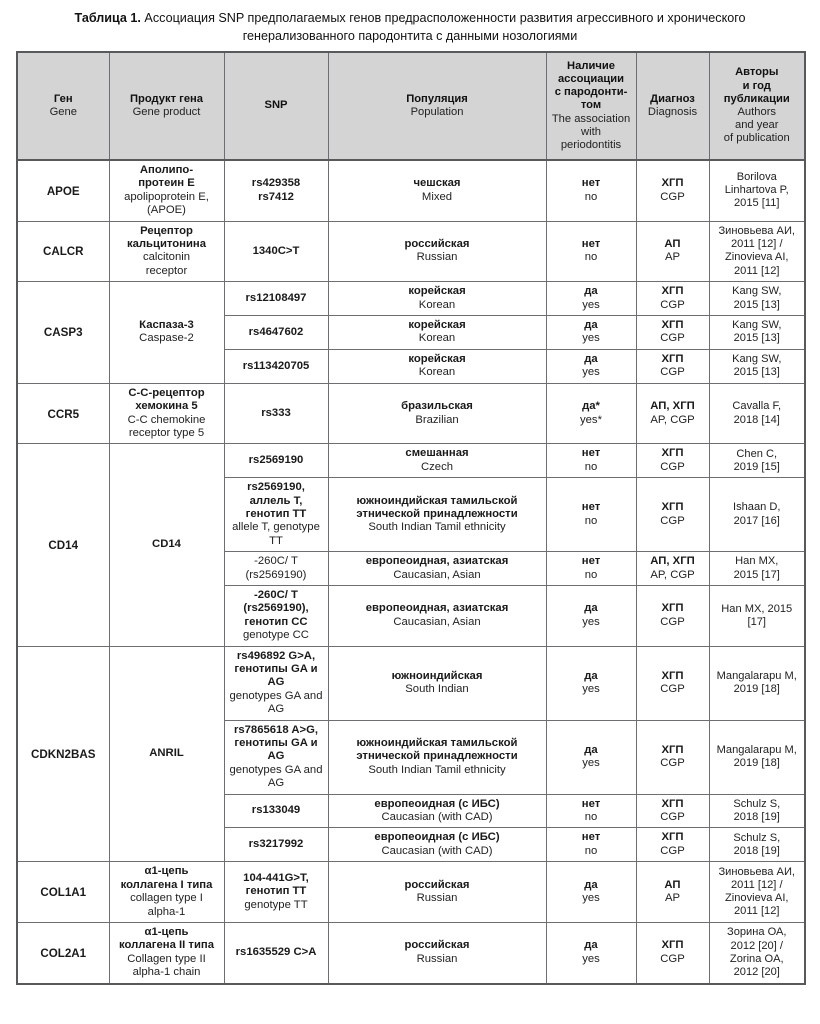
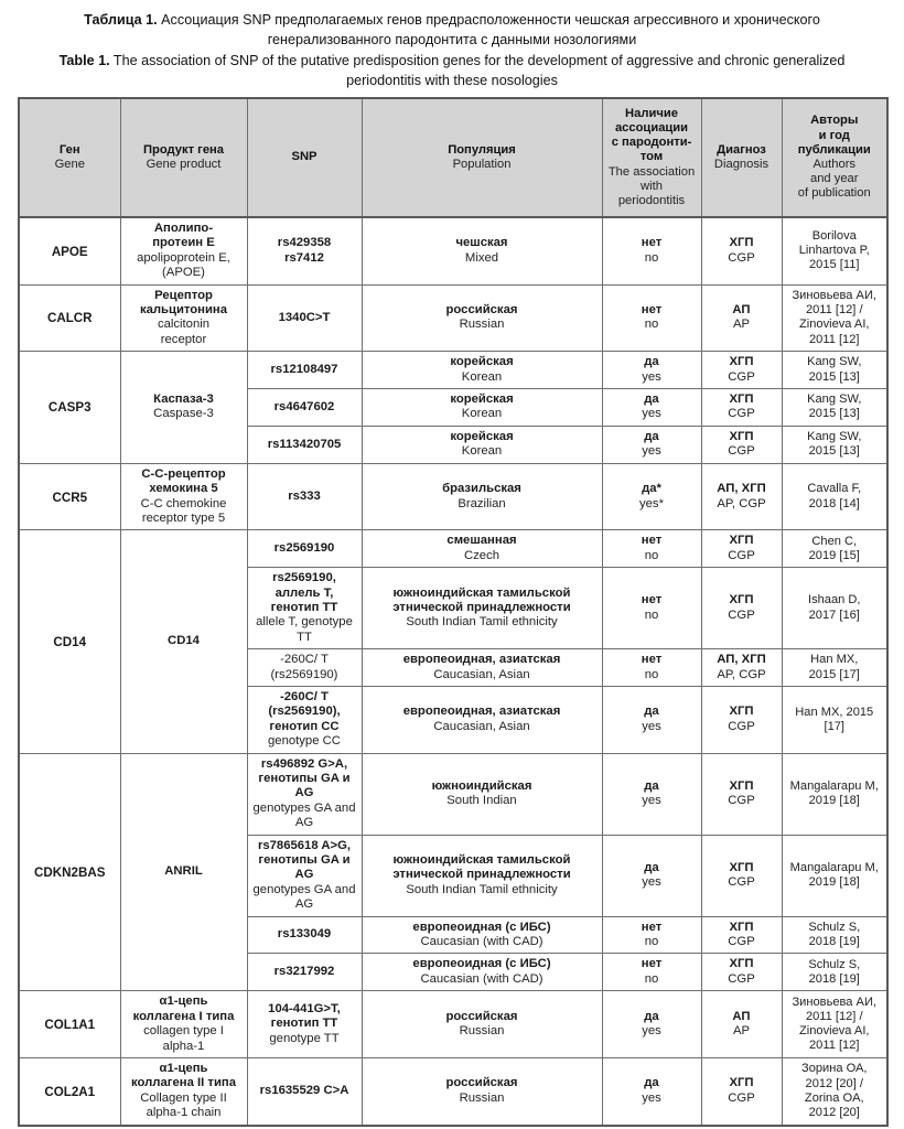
- Таблица 1. Ассоциация SNP предполагаемых генов предрасположенности развития агрессивного и хронического генерализованного пародонтита с данными нозологиями
+ Таблица 1. Ассоциация SNP предполагаемых генов предрасположенности чешская агрессивного и хронического генерализованного пародонтита с данными нозологиями
+ Table 1. The association of SNP of the putative predisposition genes for the development of aggressive and chronic generalized periodontitis with these nosologies
  ГенGene	Продукт генаGene product	SNP	ПопуляцияPopulation	Наличиеассоциациис пародонти-томThe associationwithperiodontitis	ДиагнозDiagnosis	Авторыи годпубликацииAuthorsand yearof publication
  APOE	Аполипо-протеин Eapolipoprotein E,(APOE)	rs429358rs7412	чешскаяMixed	нетno	ХГПCGP	BorilovaLinhartova P,2015 [11]
  CALCR	Рецепторкальцитонинаcalcitoninreceptor	1340C>T	российскаяRussian	нетno	АПAP	Зиновьева АИ,2011 [12] /Zinovieva AI,2011 [12]
- CASP3	Каспаза-3Caspase-2	rs12108497	корейскаяKorean	даyes	ХГПCGP	Kang SW,2015 [13]
+ CASP3	Каспаза-3Caspase-3	rs12108497	корейскаяKorean	даyes	ХГПCGP	Kang SW,2015 [13]
  rs4647602	корейскаяKorean	даyes	ХГПCGP	Kang SW,2015 [13]
  rs113420705	корейскаяKorean	даyes	ХГПCGP	Kang SW,2015 [13]
  CCR5	C-C-рецепторхемокина 5C-C chemokinereceptor type 5	rs333	бразильскаяBrazilian	да*yes*	АП, ХГПAP, CGP	Cavalla F,2018 [14]
  CD14	CD14	rs2569190	смешаннаяCzech	нетno	ХГПCGP	Chen C,2019 [15]
  rs2569190,аллель T, генотип TTallele T, genotype TT	южноиндийская тамильскойэтнической принадлежностиSouth Indian Tamil ethnicity	нетno	ХГПCGP	Ishaan D,2017 [16]
  -260C/ T(rs2569190)	европеоидная, азиатскаяCaucasian, Asian	нетno	АП, ХГПAP, CGP	Han MX,2015 [17]
  -260C/ T(rs2569190),генотип CCgenotype CC	европеоидная, азиатскаяCaucasian, Asian	даyes	ХГПCGP	Han MX, 2015[17]
  CDKN2BAS	ANRIL	rs496892 G>A,генотипы GA и AGgenotypes GA and AG	южноиндийскаяSouth Indian	даyes	ХГПCGP	Mangalarapu M,2019 [18]
  rs7865618 A>G,генотипы GA и AGgenotypes GA and AG	южноиндийская тамильскойэтнической принадлежностиSouth Indian Tamil ethnicity	даyes	ХГПCGP	Mangalarapu M,2019 [18]
  rs133049	европеоидная (с ИБС)Caucasian (with CAD)	нетno	ХГПCGP	Schulz S,2018 [19]
  rs3217992	европеоидная (с ИБС)Caucasian (with CAD)	нетno	ХГПCGP	Schulz S,2018 [19]
  COL1A1	α1-цепьколлагена I типаcollagen type Ialpha-1	104-441G>T,генотип TTgenotype TT	российскаяRussian	даyes	АПAP	Зиновьева АИ,2011 [12] /Zinovieva AI,2011 [12]
  COL2A1	α1-цепьколлагена II типаCollagen type IIalpha-1 chain	rs1635529 C>A	российскаяRussian	даyes	ХГПCGP	Зорина ОА,2012 [20] /Zorina OA,2012 [20]
